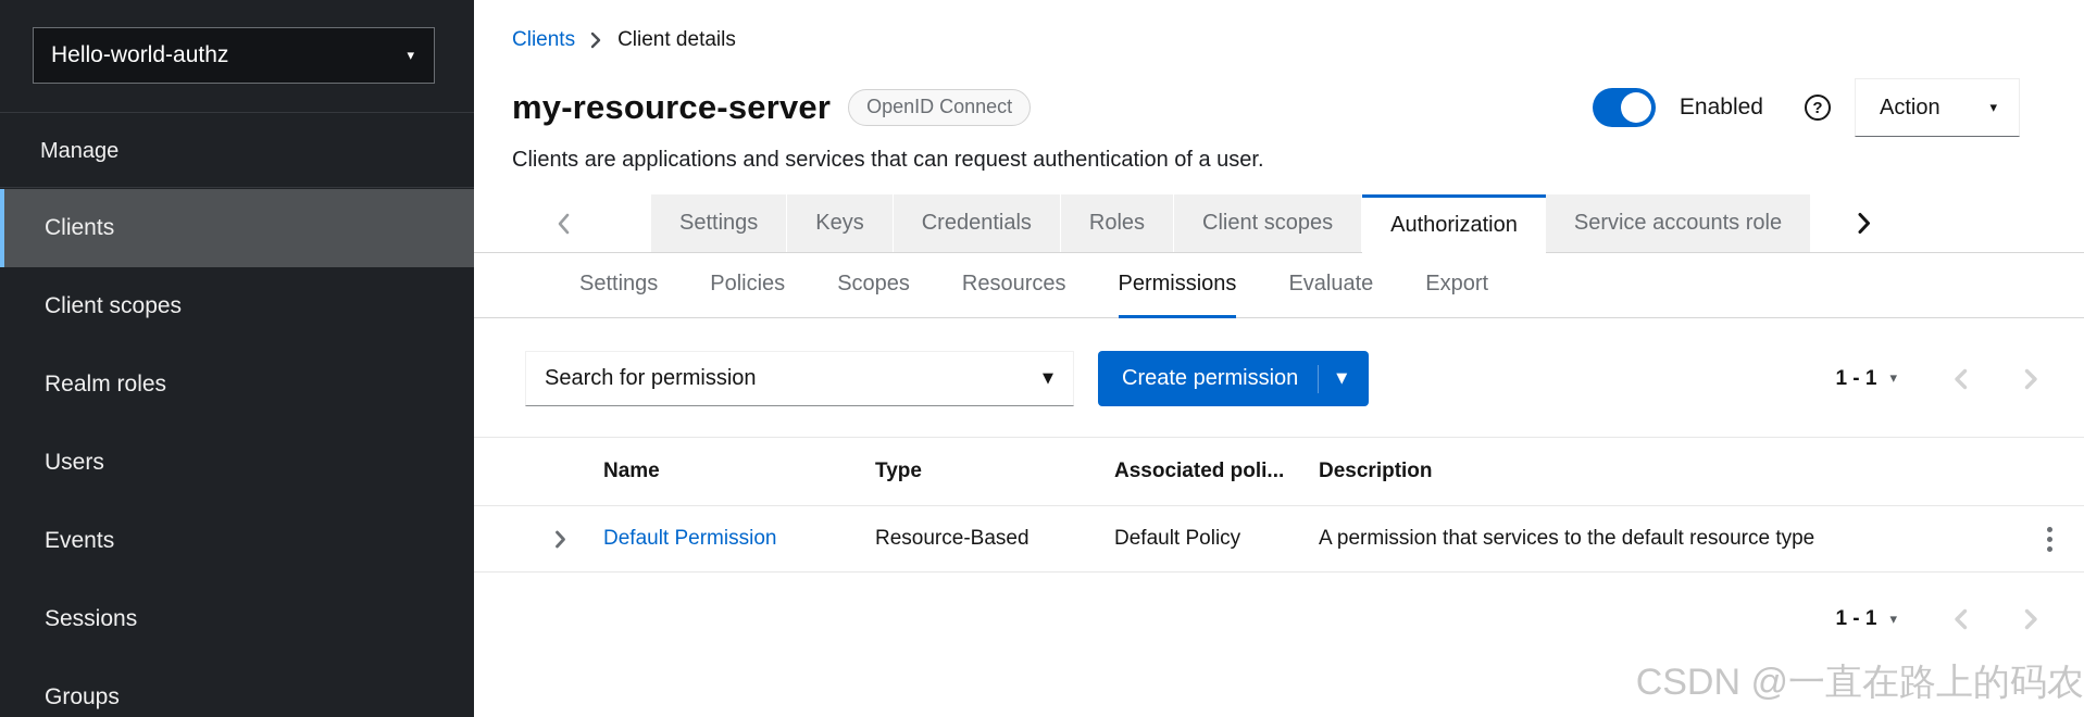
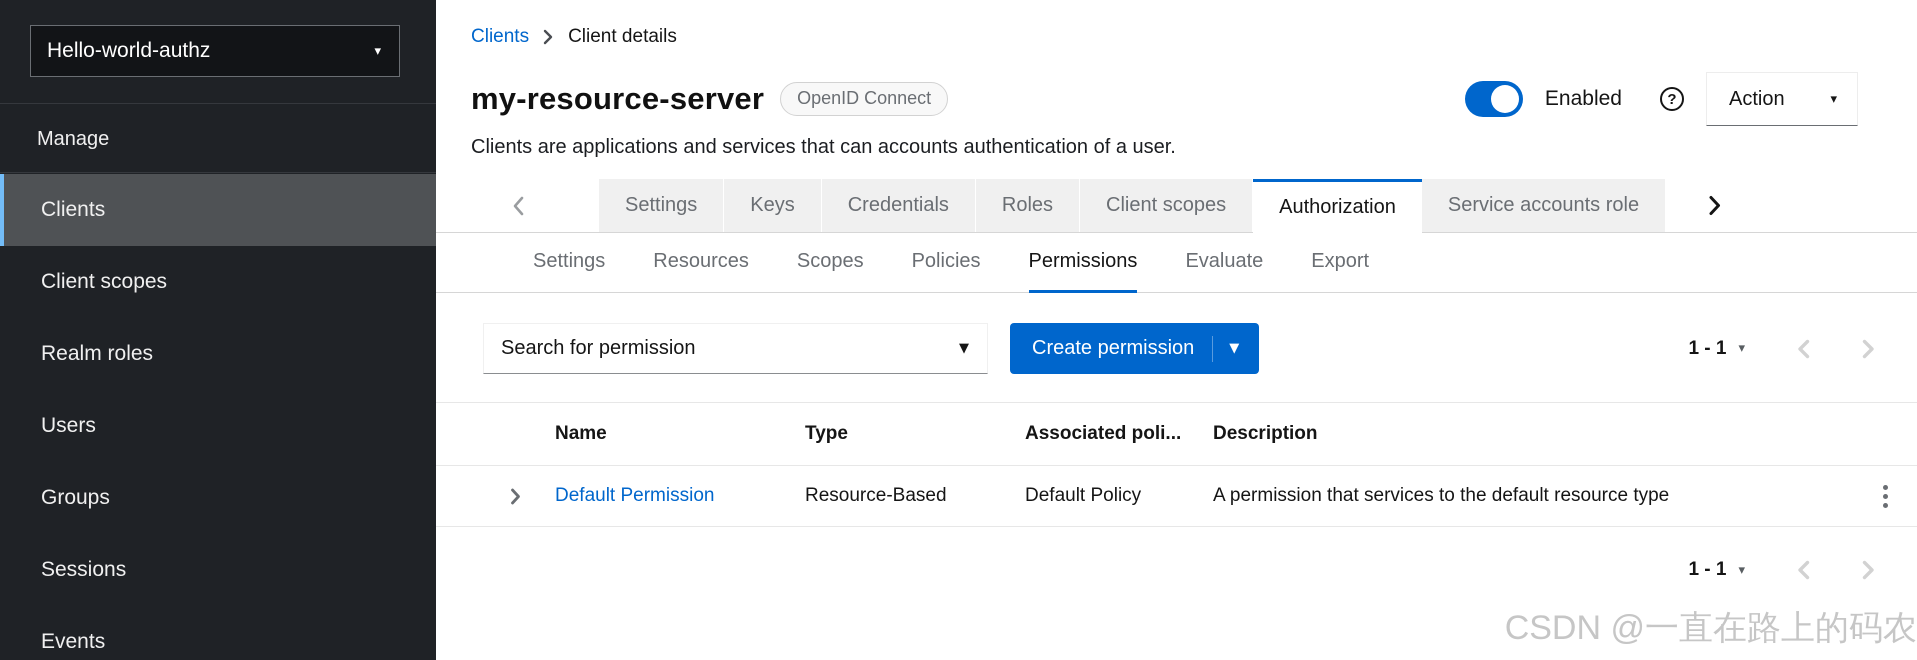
  Hello-world-authz
  ▾
  Manage
  Clients
  Client scopes
  Realm roles
  Users
- Events
+ Groups
  Sessions
- Groups
+ Events
  Clients
  Client details
  my-resource-server
  OpenID Connect
  Enabled
  ?
  Action
  ▾
- Clients are applications and services that can request authentication of a user.
+ Clients are applications and services that can accounts authentication of a user.
  Settings
  Keys
  Credentials
  Roles
  Client scopes
  Authorization
  Service accounts role
  Settings
- Policies
+ Resources
  Scopes
- Resources
+ Policies
  Permissions
  Evaluate
  Export
  Search for permission
  ▼
  Create permission
  ▼
  1 - 1
  ▾
  Name
  Type
  Associated poli...
  Description
  Default Permission
  Resource-Based
  Default Policy
  A permission that services to the default resource type
  1 - 1
  ▾
  CSDN @一直在路上的码农
